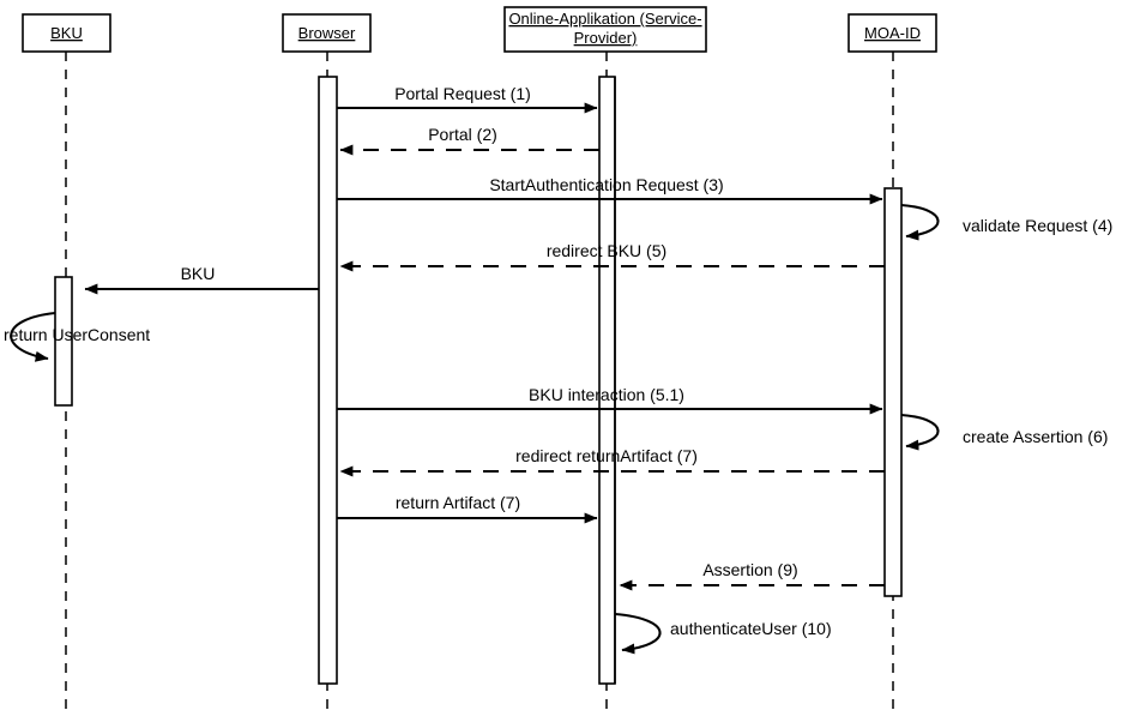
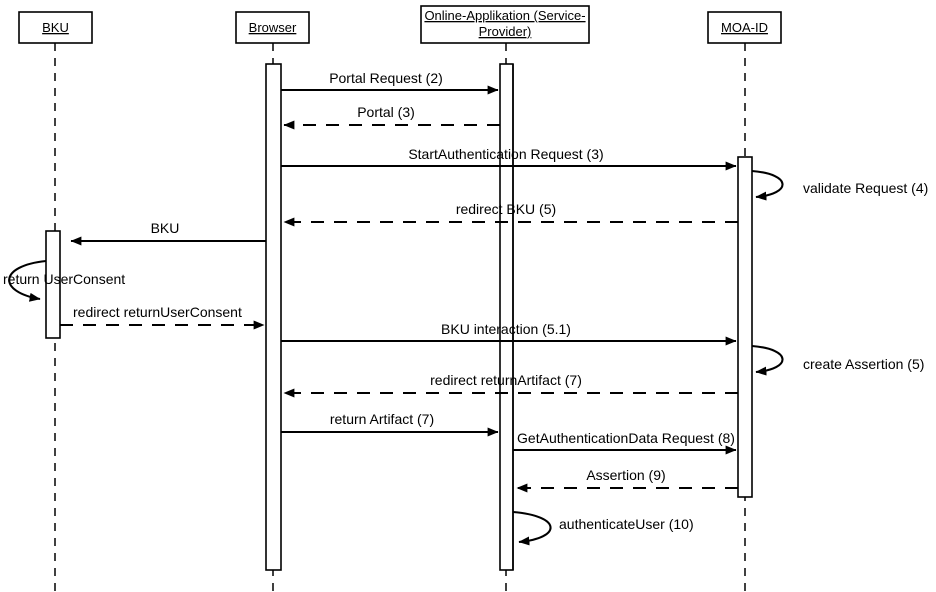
  BKU
  Browser
  Online-Applikation (Service-
  Provider)
  MOA-ID
- Portal Request (1)
+ Portal Request (2)
- Portal (2)
+ Portal (3)
  StartAuthentication Request (3)
  validate Request (4)
  redirect BKU (5)
  BKU
  return UserConsent
+ redirect returnUserConsent
  BKU interaction (5.1)
- create Assertion (6)
+ create Assertion (5)
  redirect returnArtifact (7)
  return Artifact (7)
+ GetAuthenticationData Request (8)
  Assertion (9)
  authenticateUser (10)
